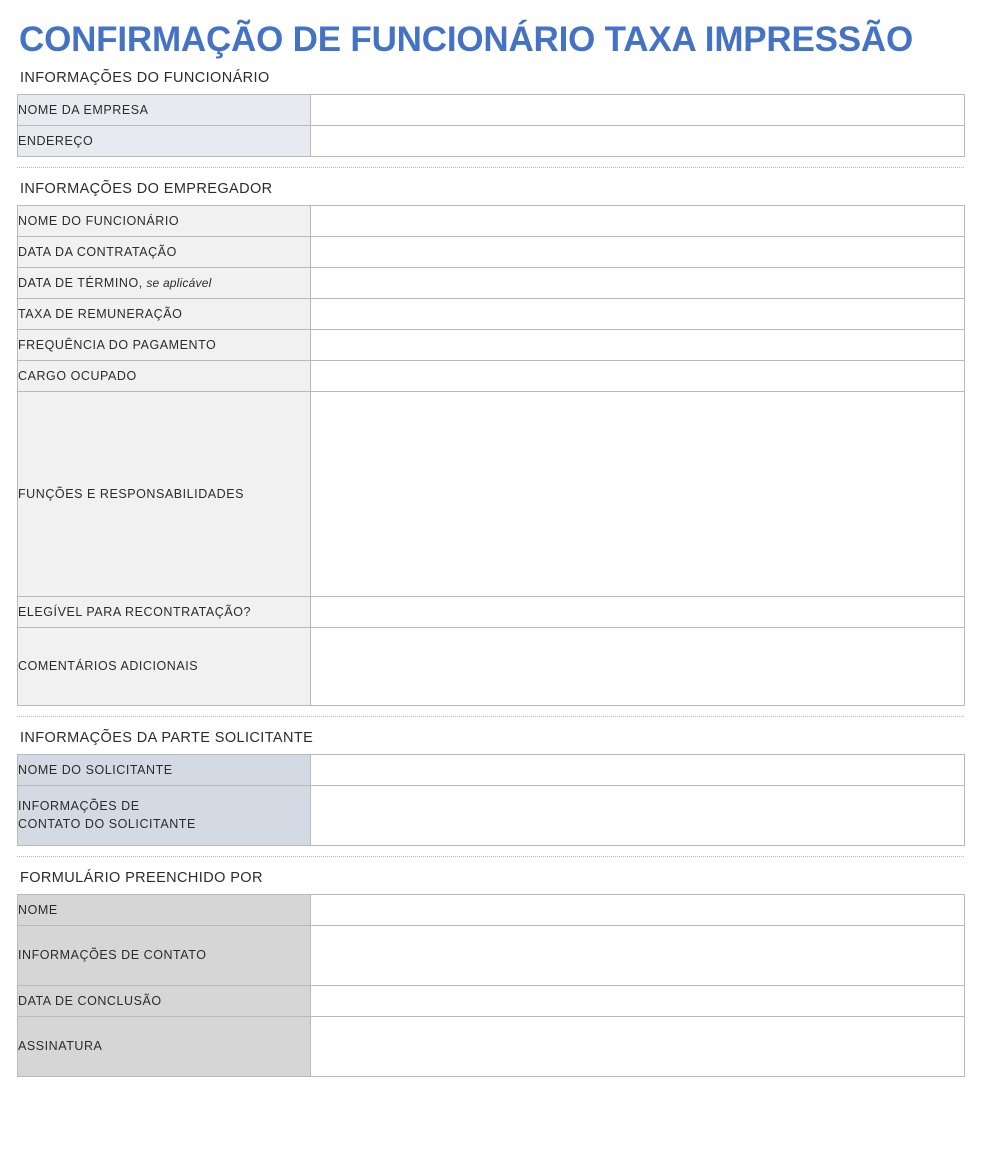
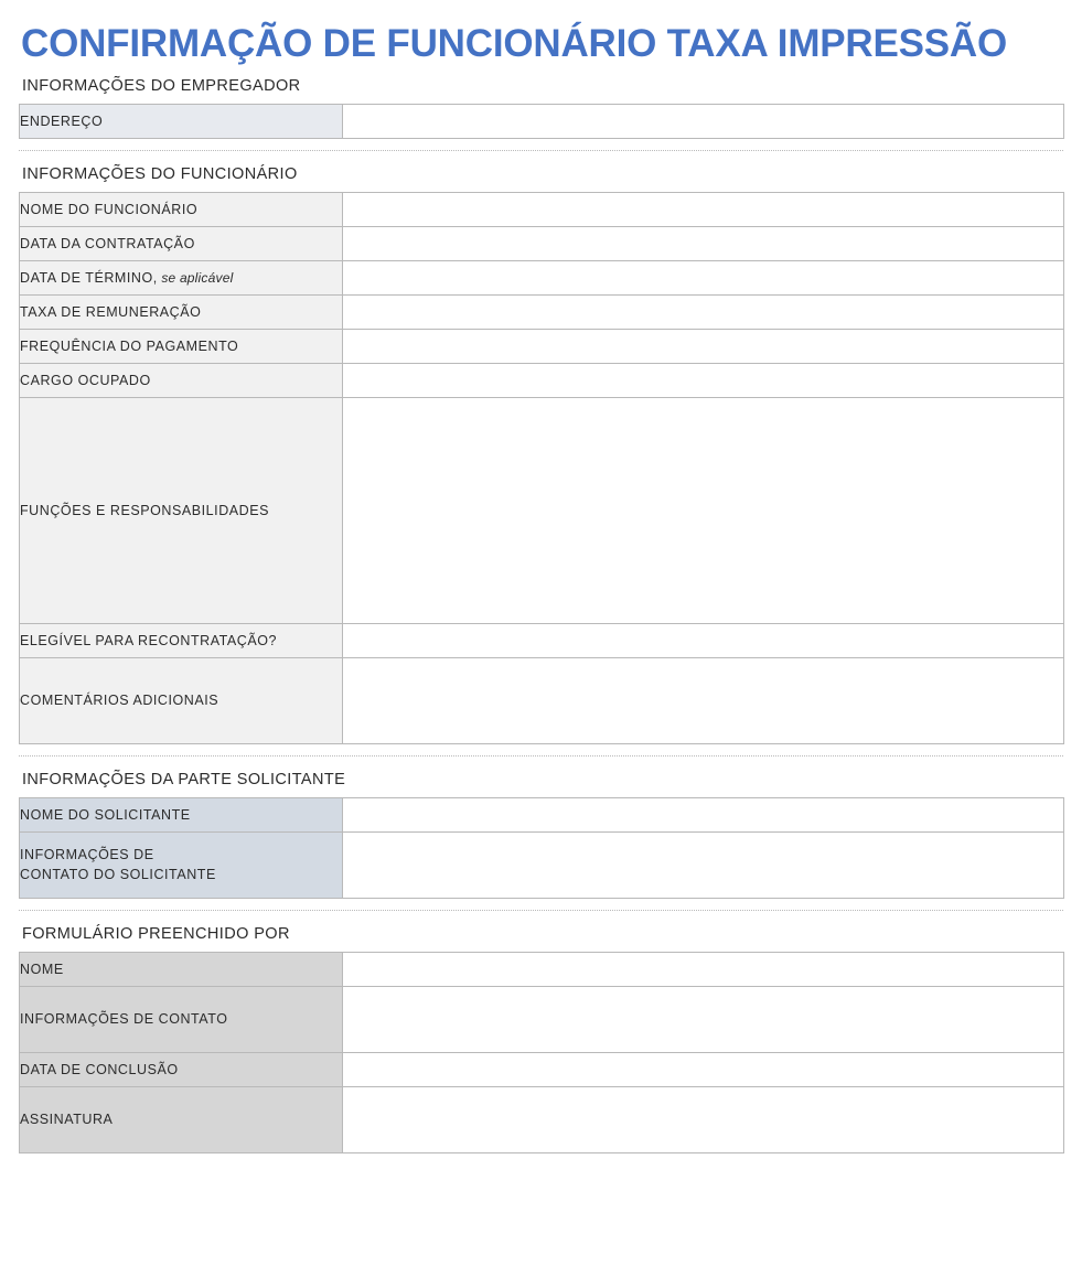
  CONFIRMAÇÃO DE FUNCIONÁRIO TAXA IMPRESSÃO
- INFORMAÇÕES DO FUNCIONÁRIO
+ INFORMAÇÕES DO EMPREGADOR
- NOME DA EMPRESA
  ENDEREÇO
- INFORMAÇÕES DO EMPREGADOR
+ INFORMAÇÕES DO FUNCIONÁRIO
  NOME DO FUNCIONÁRIO
  DATA DA CONTRATAÇÃO
  DATA DE TÉRMINO, se aplicável
  TAXA DE REMUNERAÇÃO
  FREQUÊNCIA DO PAGAMENTO
  CARGO OCUPADO
  FUNÇÕES E RESPONSABILIDADES
  ELEGÍVEL PARA RECONTRATAÇÃO?
  COMENTÁRIOS ADICIONAIS
  INFORMAÇÕES DA PARTE SOLICITANTE
  NOME DO SOLICITANTE
  INFORMAÇÕES DECONTATO DO SOLICITANTE
  FORMULÁRIO PREENCHIDO POR
  NOME
  INFORMAÇÕES DE CONTATO
  DATA DE CONCLUSÃO
  ASSINATURA
